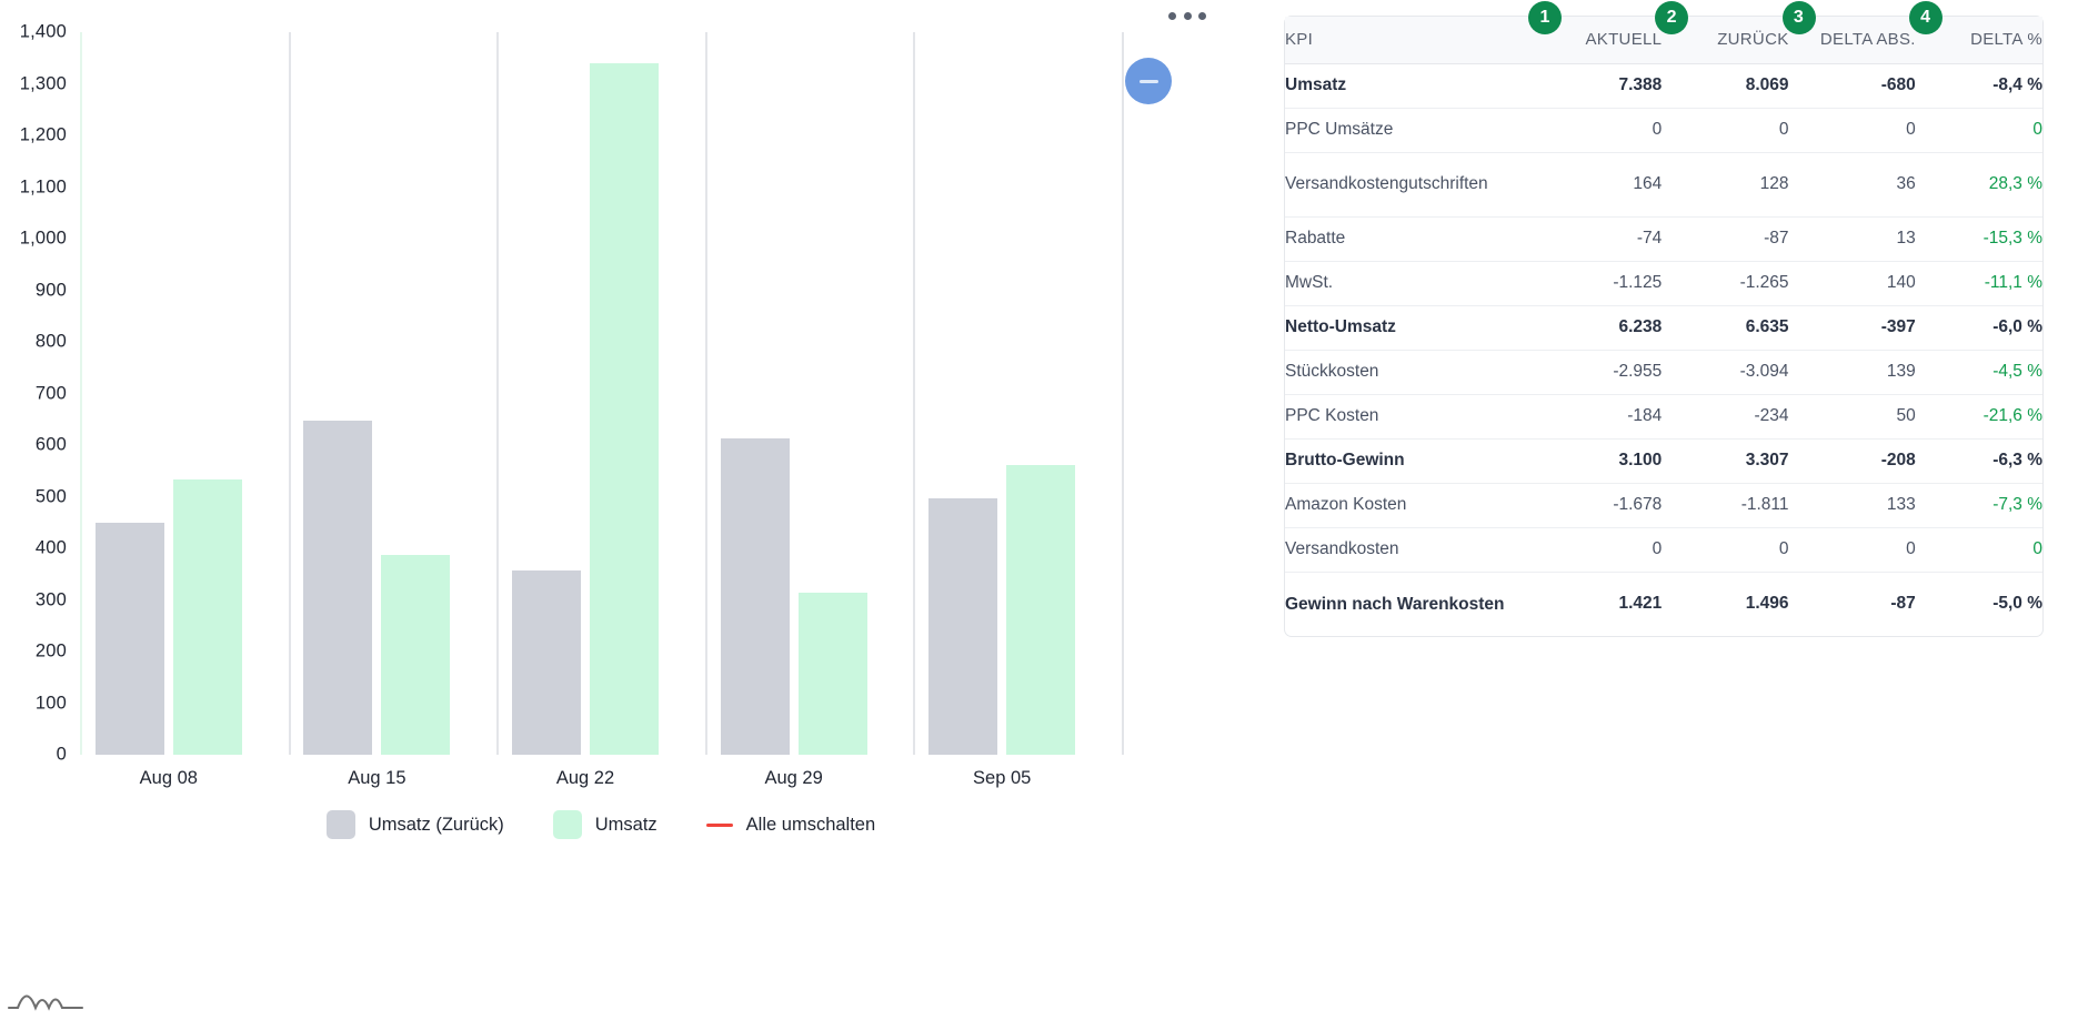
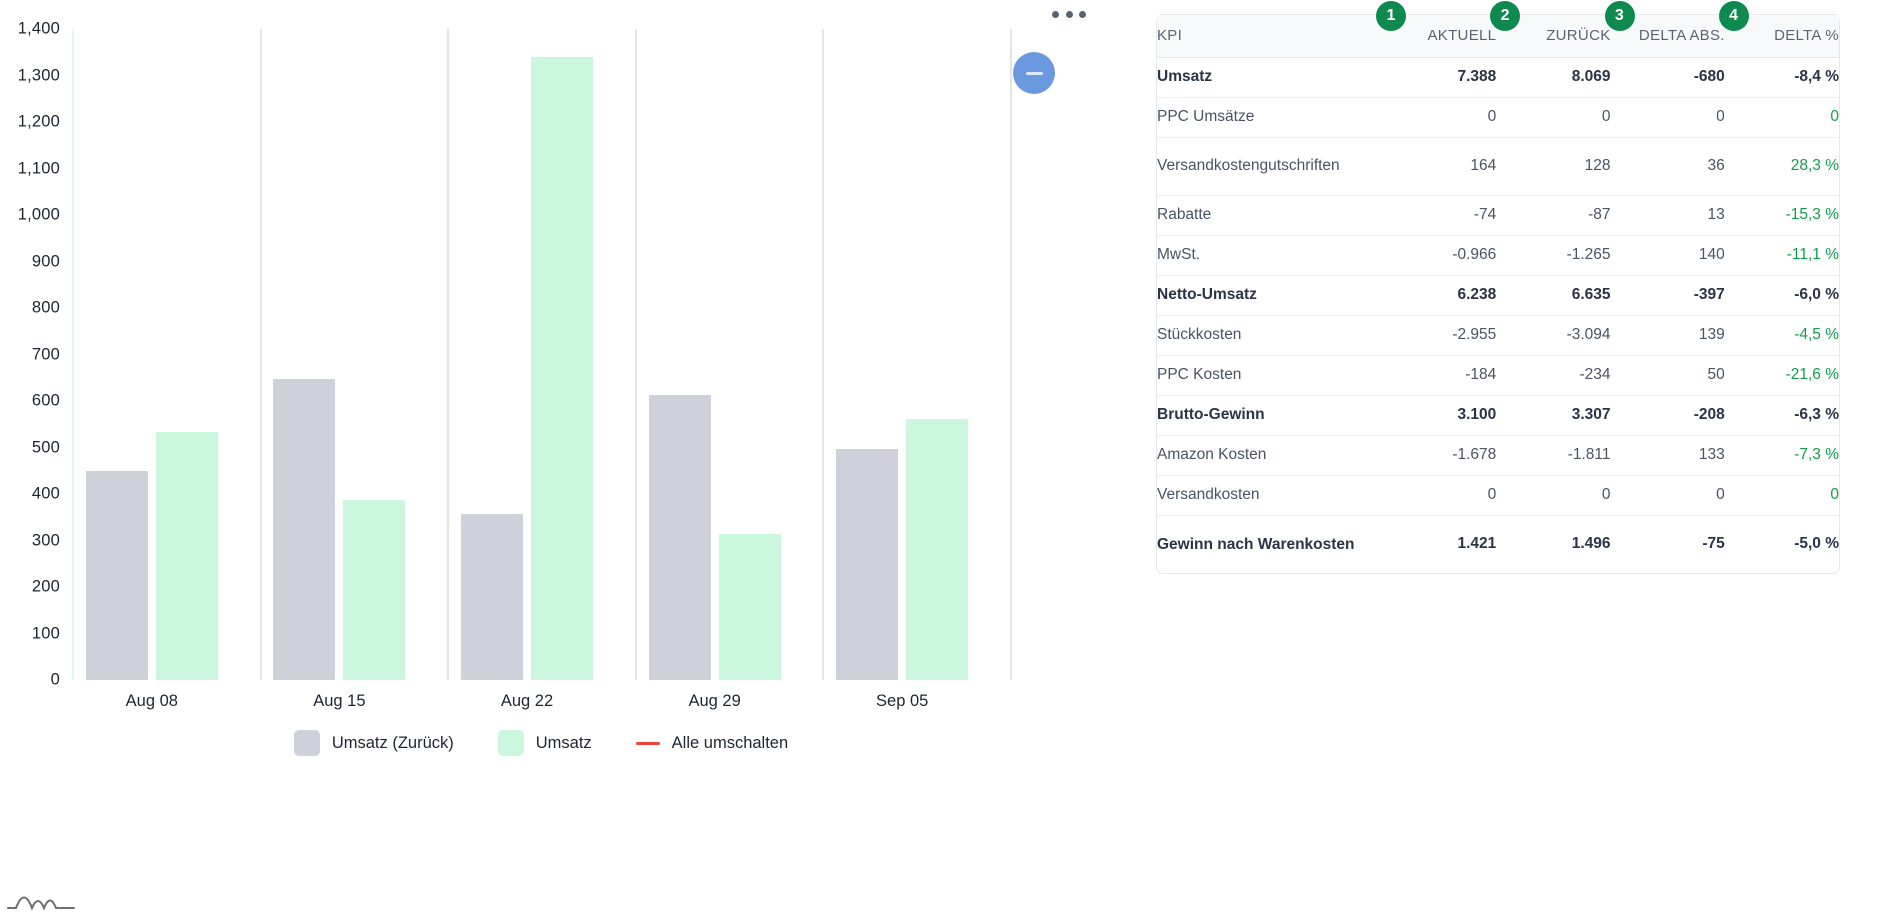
  0
  100
  200
  300
  400
  500
  600
  700
  800
  900
  1,000
  1,100
  1,200
  1,300
  1,400
  Aug 08
  Aug 15
  Aug 22
  Aug 29
  Sep 05
  Umsatz (Zurück)
  Umsatz
  Alle umschalten
  KPI	1AKTUELL	2ZURÜCK	3DELTA ABS.	4DELTA %
  Umsatz	7.388	8.069	-680	-8,4 %
  PPC Umsätze	0	0	0	0
  Versandkostengutschriften	164	128	36	28,3 %
  Rabatte	-74	-87	13	-15,3 %
- MwSt.	-1.125	-1.265	140	-11,1 %
+ MwSt.	-0.966	-1.265	140	-11,1 %
  Netto-Umsatz	6.238	6.635	-397	-6,0 %
  Stückkosten	-2.955	-3.094	139	-4,5 %
  PPC Kosten	-184	-234	50	-21,6 %
  Brutto-Gewinn	3.100	3.307	-208	-6,3 %
  Amazon Kosten	-1.678	-1.811	133	-7,3 %
  Versandkosten	0	0	0	0
- Gewinn nach Warenkosten	1.421	1.496	-87	-5,0 %
+ Gewinn nach Warenkosten	1.421	1.496	-75	-5,0 %
